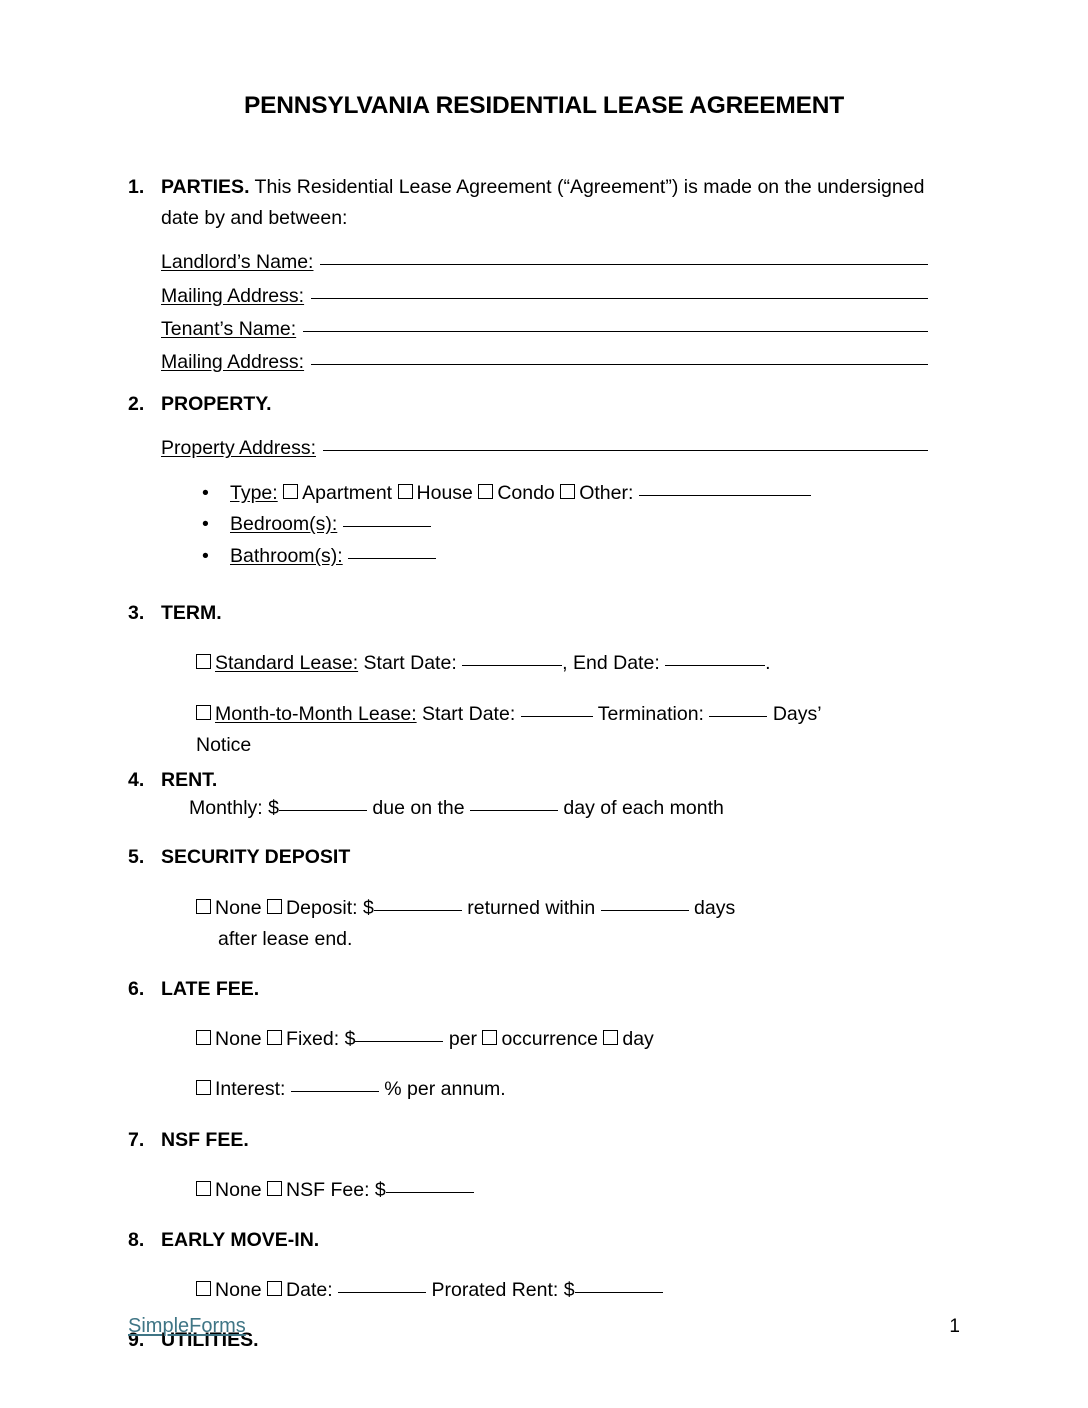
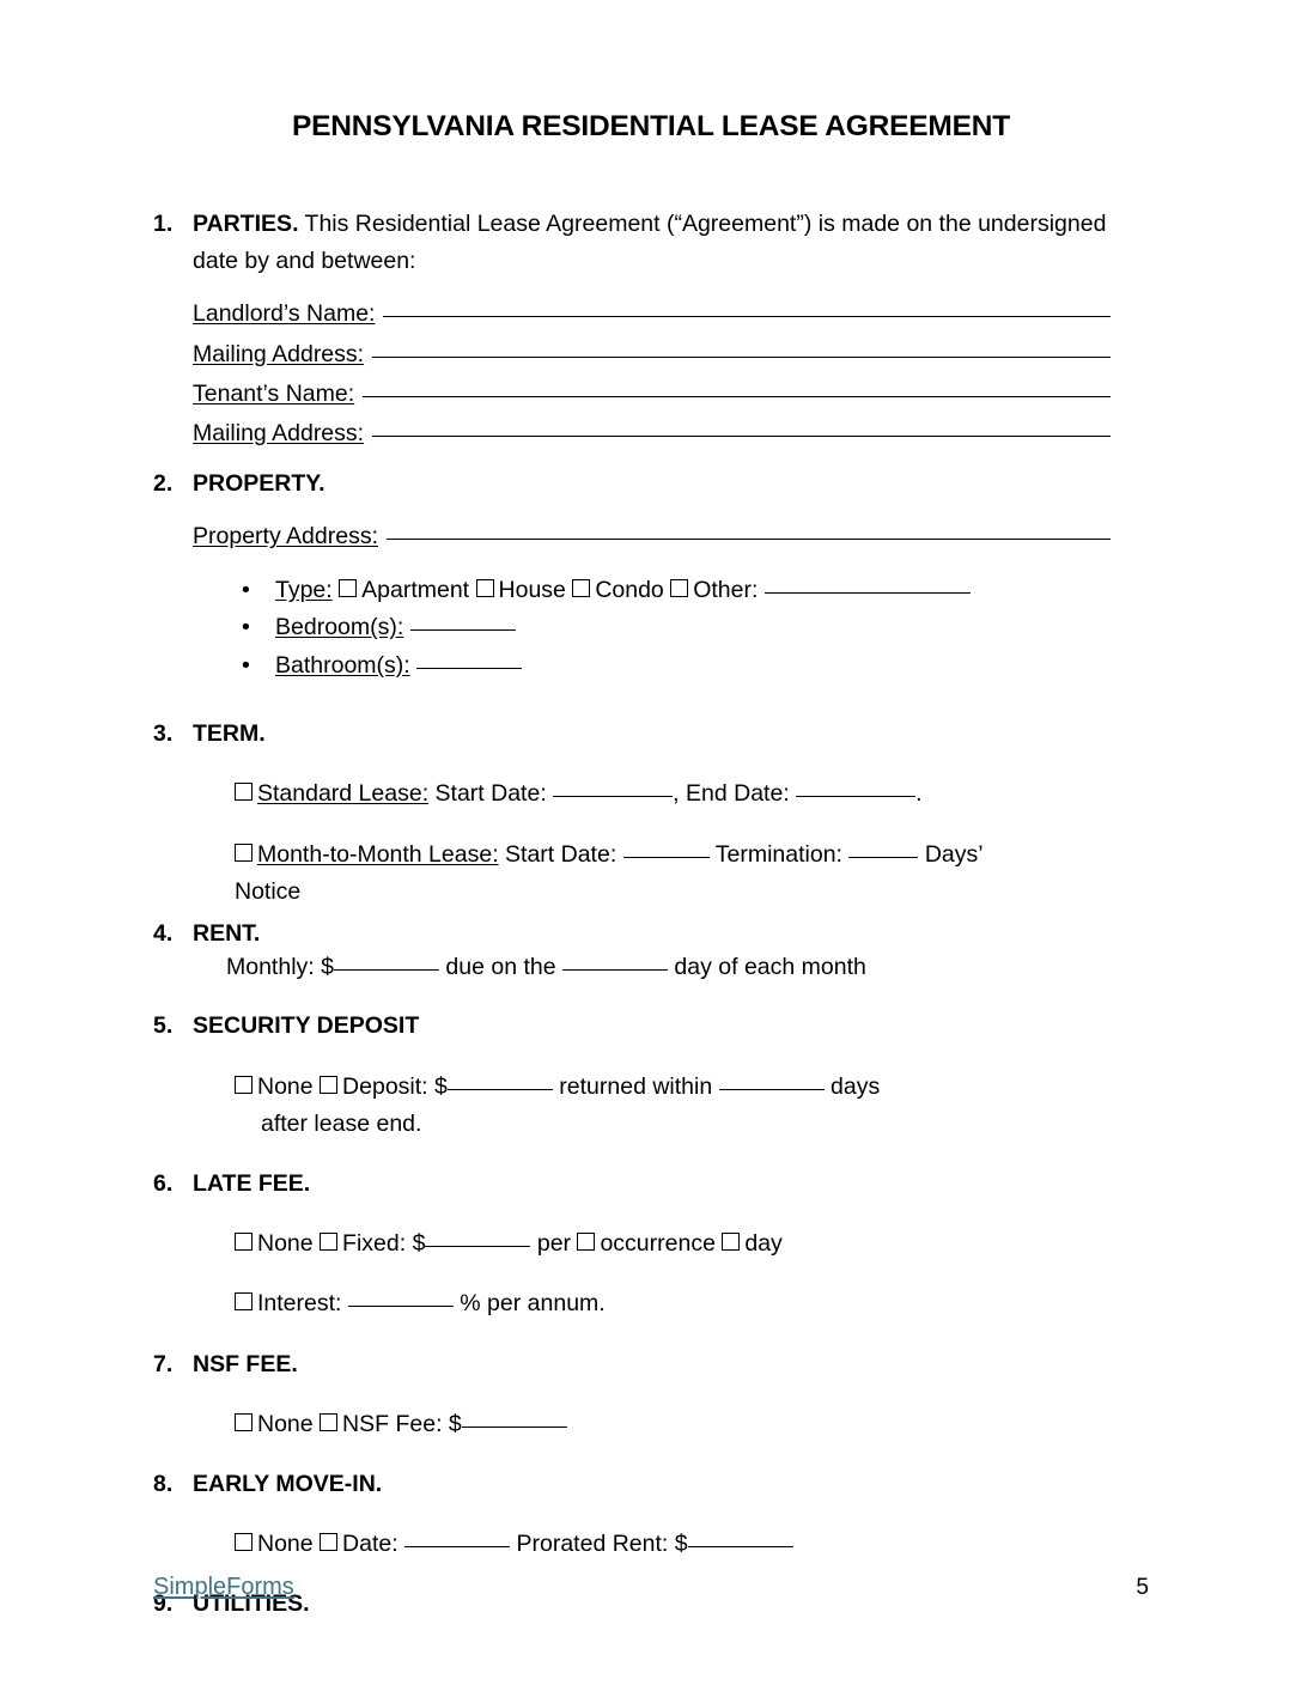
  PENNSYLVANIA RESIDENTIAL LEASE AGREEMENT
  1.
  PARTIES. This Residential Lease Agreement (“Agreement”) is made on the undersigned date by and between:
  Landlord’s Name:
  Mailing Address:
  Tenant’s Name:
  Mailing Address:
  2.
  PROPERTY.
  Property Address:
  •
  Type: Apartment House Condo Other:
  •
  Bedroom(s):
  •
  Bathroom(s):
  3.
  TERM.
  Standard Lease: Start Date: , End Date: .
  Month-to-Month Lease: Start Date: Termination: Days’
  Notice
  4.
  RENT.
  Monthly: $ due on the day of each month
  5.
  SECURITY DEPOSIT
  None Deposit: $ returned within days
  after lease end.
  6.
  LATE FEE.
  None Fixed: $ per occurrence day
  Interest: % per annum.
  7.
  NSF FEE.
  None NSF Fee: $
  8.
  EARLY MOVE-IN.
  None Date: Prorated Rent: $
  9.
  UTILITIES.
  SimpleForms
- 1
+ 5
